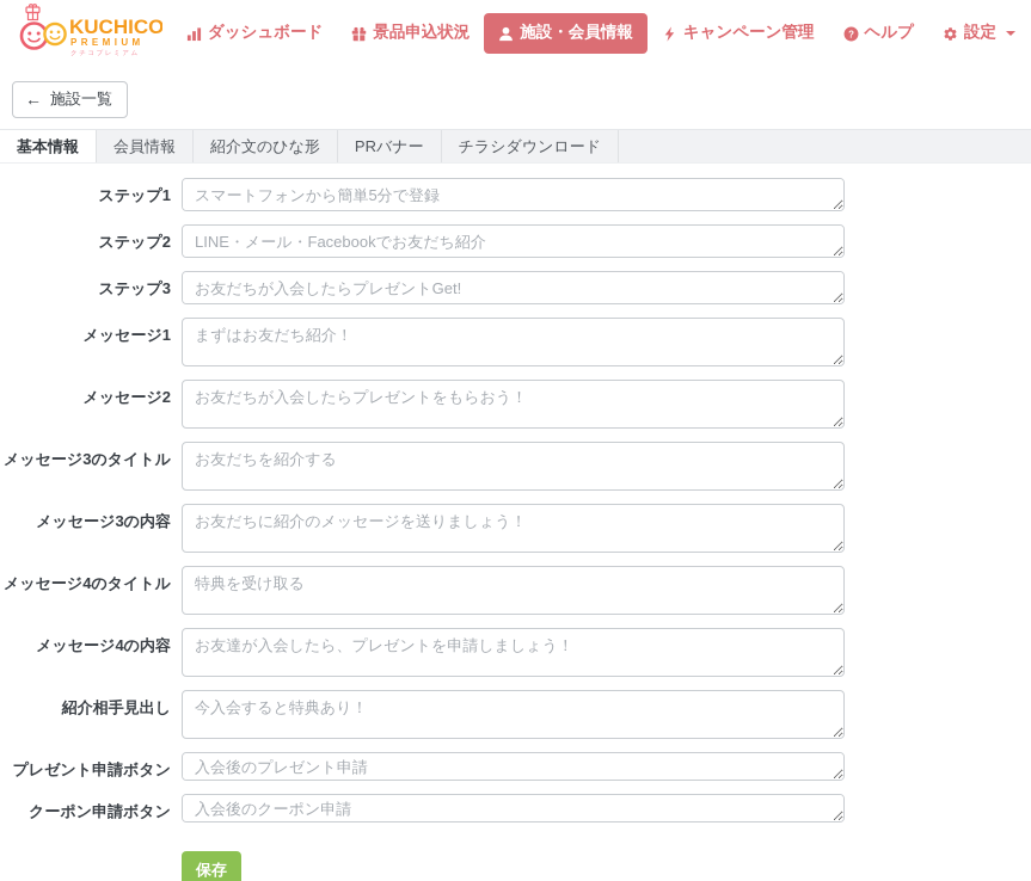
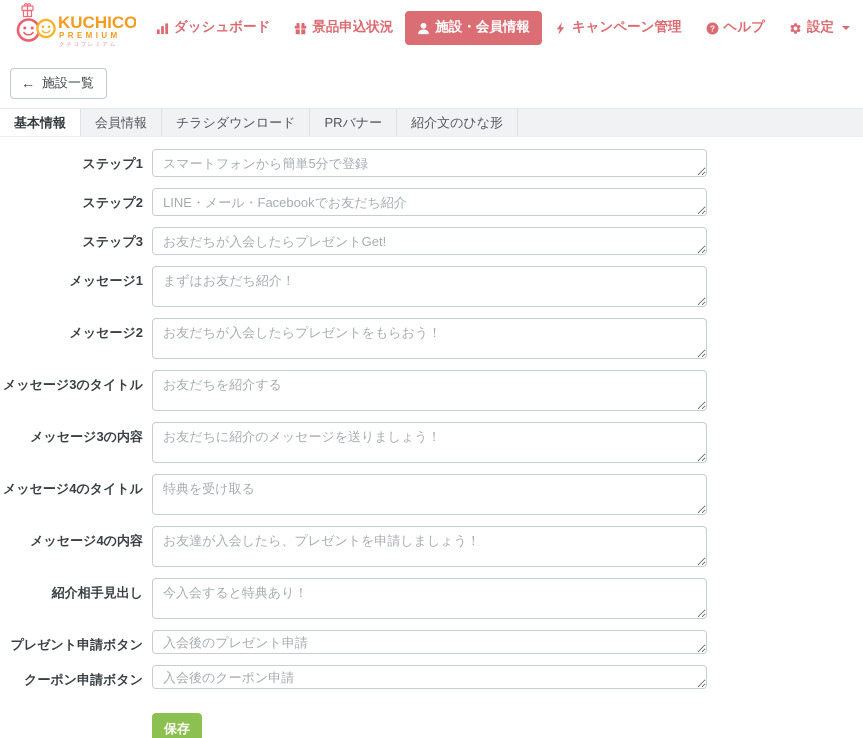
  KUCHICO
  PREMIUM
  ダッシュボード
  景品申込状況
  施設・会員情報
  キャンペーン管理
  ?
  ヘルプ
  設定
  ←
  施設一覧
  基本情報
  会員情報
- 紹介文のひな形
+ チラシダウンロード
  PRバナー
- チラシダウンロード
+ 紹介文のひな形
  ステップ1
  スマートフォンから簡単5分で登録
  ステップ2
  LINE・メール・Facebookでお友だち紹介
  ステップ3
  お友だちが入会したらプレゼントGet!
  メッセージ1
  まずはお友だち紹介！
  メッセージ2
  お友だちが入会したらプレゼントをもらおう！
  メッセージ3のタイトル
  お友だちを紹介する
  メッセージ3の内容
  お友だちに紹介のメッセージを送りましょう！
  メッセージ4のタイトル
  特典を受け取る
  メッセージ4の内容
  お友達が入会したら、プレゼントを申請しましょう！
  紹介相手見出し
  今入会すると特典あり！
  プレゼント申請ボタン
  入会後のプレゼント申請
  クーポン申請ボタン
  入会後のクーポン申請
  保存
